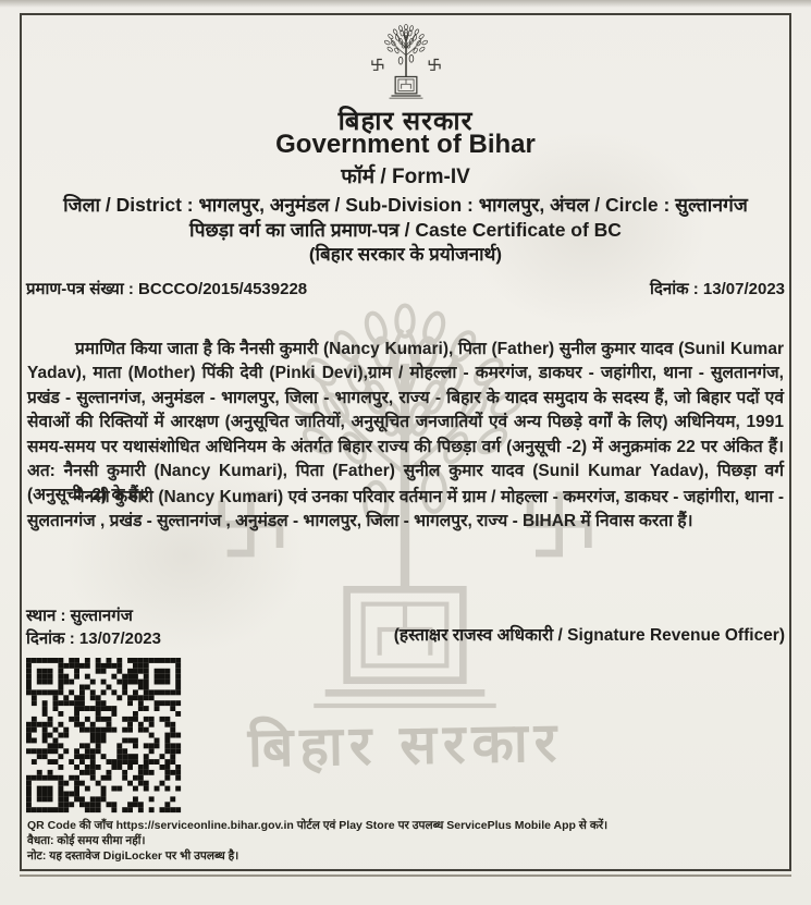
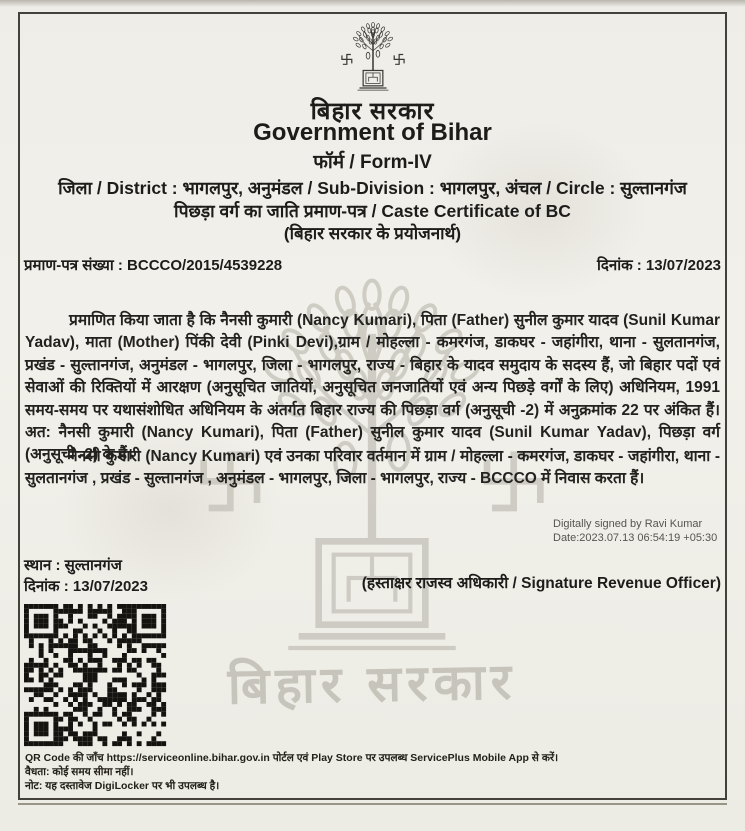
  बिहार सरकार
  बिहार सरकार
  Government of Bihar
  फॉर्म / Form-IV
  जिला / District : भागलपुर, अनुमंडल / Sub-Division : भागलपुर, अंचल / Circle : सुल्तानगंज
  पिछड़ा वर्ग का जाति प्रमाण-पत्र / Caste Certificate of BC
  (बिहार सरकार के प्रयोजनार्थ)
  प्रमाण-पत्र संख्या : BCCCO/2015/4539228
  दिनांक : 13/07/2023
  प्रमाणित किया जाता है कि नैनसी कुमारी (Nancy Kumari), पिता (Father) सुनील कुमार यादव (Sunil Kumar Yadav), माता (Mother) पिंकी देवी (Pinki Devi),ग्राम / मोहल्ला - कमरगंज, डाकघर - जहांगीरा, थाना - सुलतानगंज, प्रखंड - सुल्तानगंज, अनुमंडल - भागलपुर, जिला - भागलपुर, राज्य - बिहार के यादव समुदाय के सदस्य हैं, जो बिहार पदों एवं सेवाओं की रिक्तियों में आरक्षण (अनुसूचित जातियों, अनुसूचित जनजातियों एवं अन्य पिछड़े वर्गों के लिए) अधिनियम, 1991 समय-समय पर यथासंशोधित अधिनियम के अंतर्गत बिहार राज्य की पिछड़ा वर्ग (अनुसूची -2) में अनुक्रमांक 22 पर अंकित हैं। अत: नैनसी कुमारी (Nancy Kumari), पिता (Father) सुनील कुमार यादव (Sunil Kumar Yadav), पिछड़ा वर्ग (अनुसूची -2) के हैं।
- नैनसी कुमारी (Nancy Kumari) एवं उनका परिवार वर्तमान में ग्राम / मोहल्ला - कमरगंज, डाकघर - जहांगीरा, थाना - सुलतानगंज , प्रखंड - सुल्तानगंज , अनुमंडल - भागलपुर, जिला - भागलपुर, राज्य - BIHAR में निवास करता हैं।
+ नैनसी कुमारी (Nancy Kumari) एवं उनका परिवार वर्तमान में ग्राम / मोहल्ला - कमरगंज, डाकघर - जहांगीरा, थाना - सुलतानगंज , प्रखंड - सुल्तानगंज , अनुमंडल - भागलपुर, जिला - भागलपुर, राज्य - BCCCO में निवास करता हैं।
+ Digitally signed by Ravi Kumar
+ Date:2023.07.13 06:54:19 +05:30
  स्थान : सुल्तानगंज
  दिनांक : 13/07/2023
  (हस्ताक्षर राजस्व अधिकारी / Signature Revenue Officer)
  QR Code की जाँच https://serviceonline.bihar.gov.in पोर्टल एवं Play Store पर उपलब्ध ServicePlus Mobile App से करें।
  वैधता: कोई समय सीमा नहीं।
  नोट: यह दस्तावेज DigiLocker पर भी उपलब्ध है।
